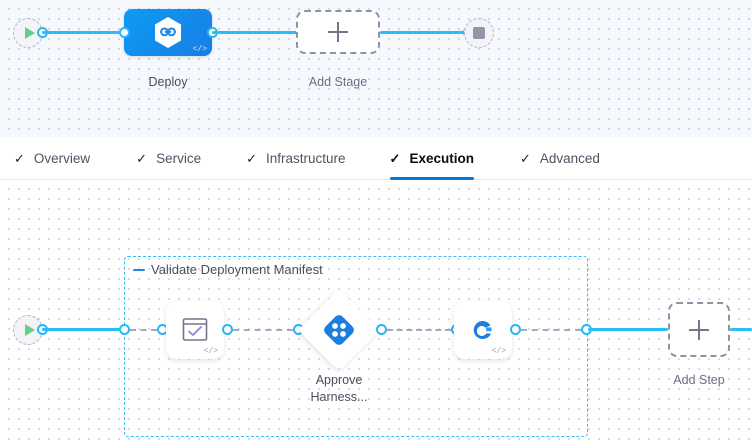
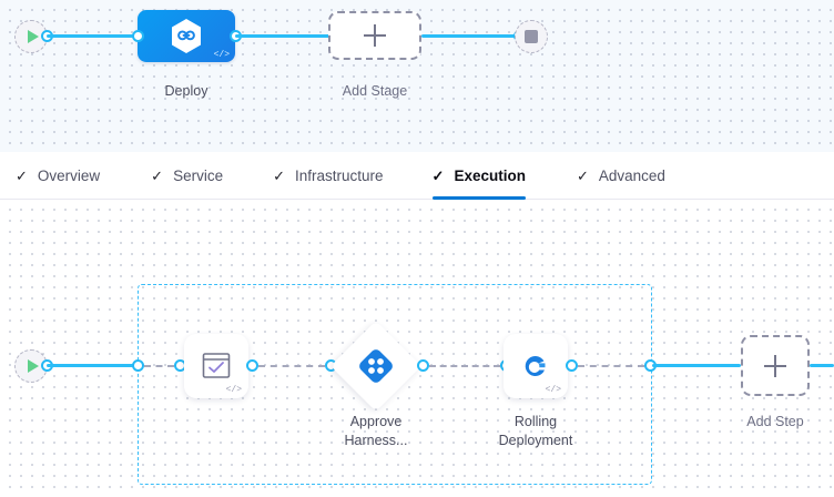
  </>
  Deploy
  Add Stage
  ✓
  Overview
  ✓
  Service
  ✓
  Infrastructure
  ✓
  Execution
  ✓
  Advanced
- Validate Deployment Manifest
  </>
  Approve
  Harness...
  </>
+ Rolling
+ Deployment
  Add Step
